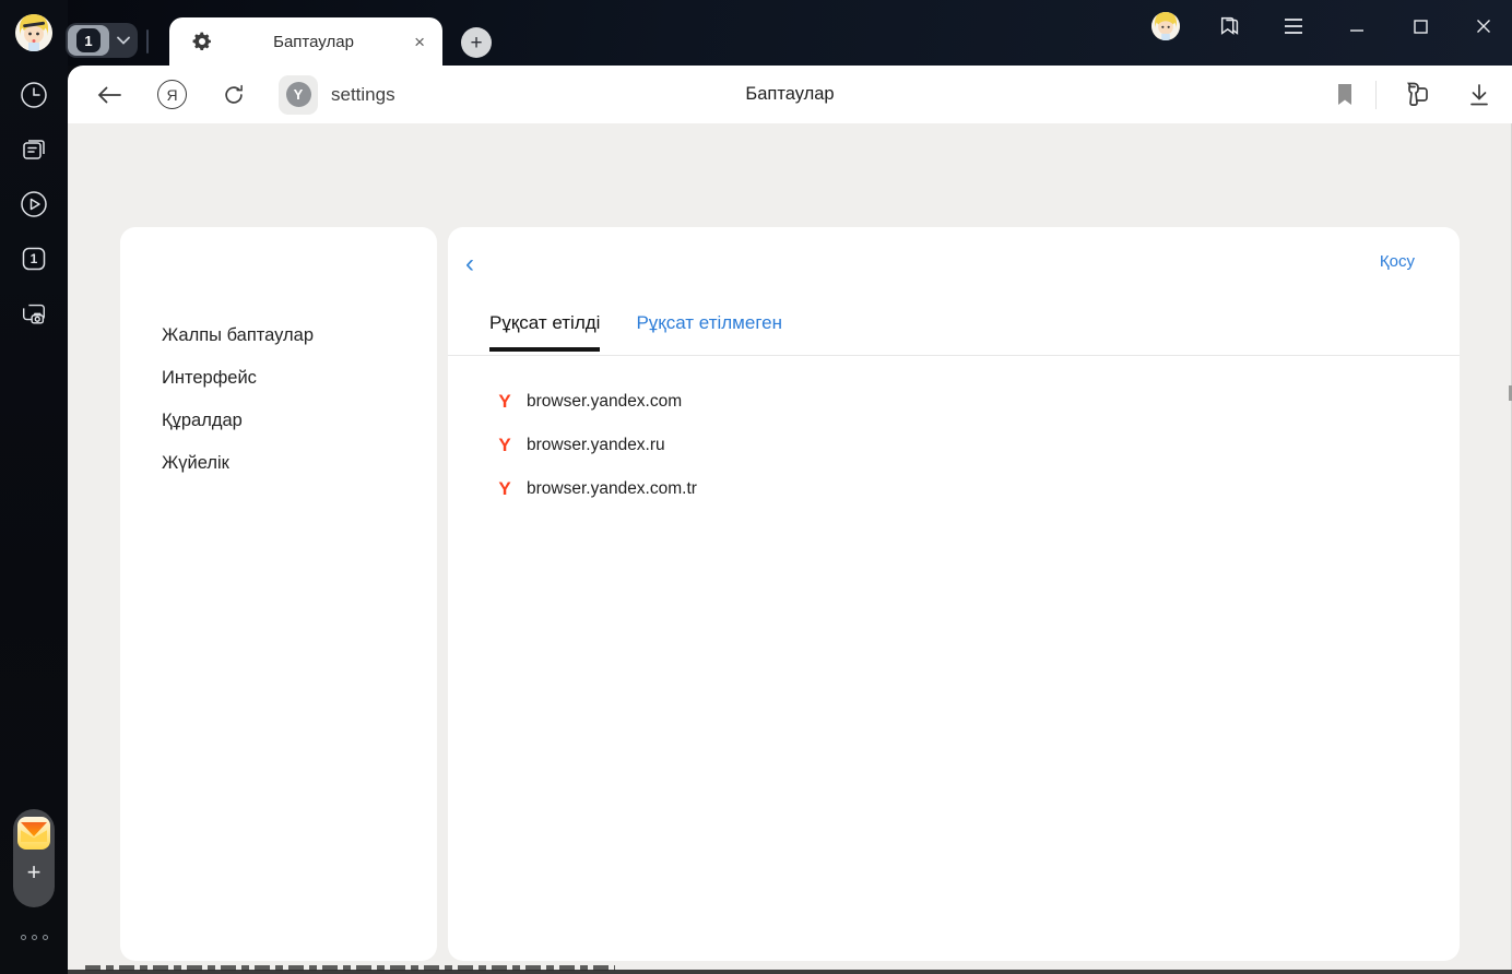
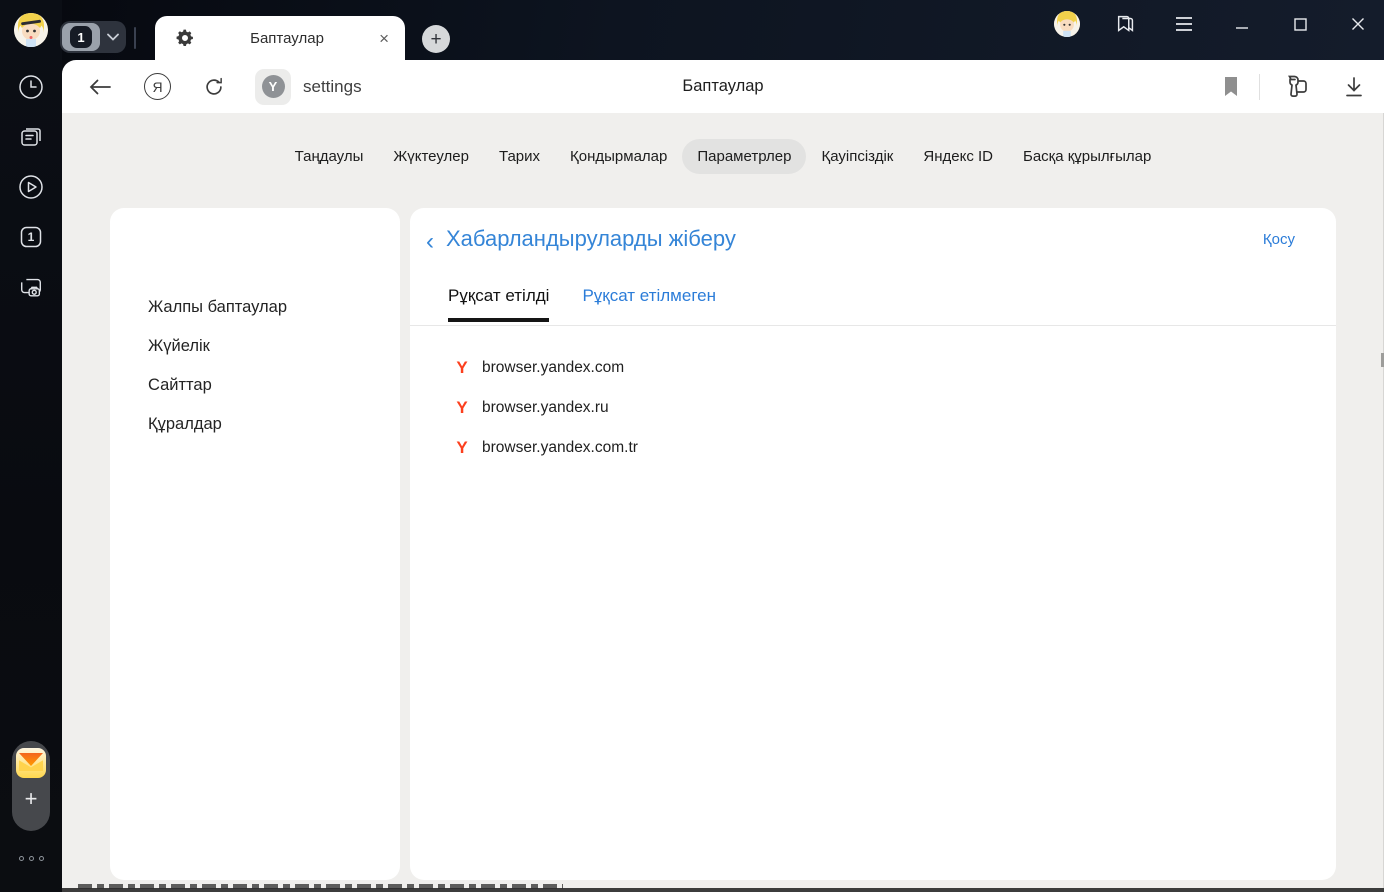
  1
  Баптаулар
  ×
  +
  Я
  Y
  settings
  Баптаулар
+ Таңдаулы
+ Жүктеулер
+ Тарих
+ Қондырмалар
+ Параметрлер
+ Қауіпсіздік
+ Яндекс ID
+ Басқа құрылғылар
  Жалпы баптаулар
- Интерфейс
- Құралдар
+ Жүйелік
+ Сайттар
- Жүйелік
+ Құралдар
  ‹
+ Хабарландыруларды жіберу
  Қосу
  Рұқсат етілді
  Рұқсат етілмеген
  Y
  browser.yandex.com
  Y
  browser.yandex.ru
  Y
  browser.yandex.com.tr
  1
  +
